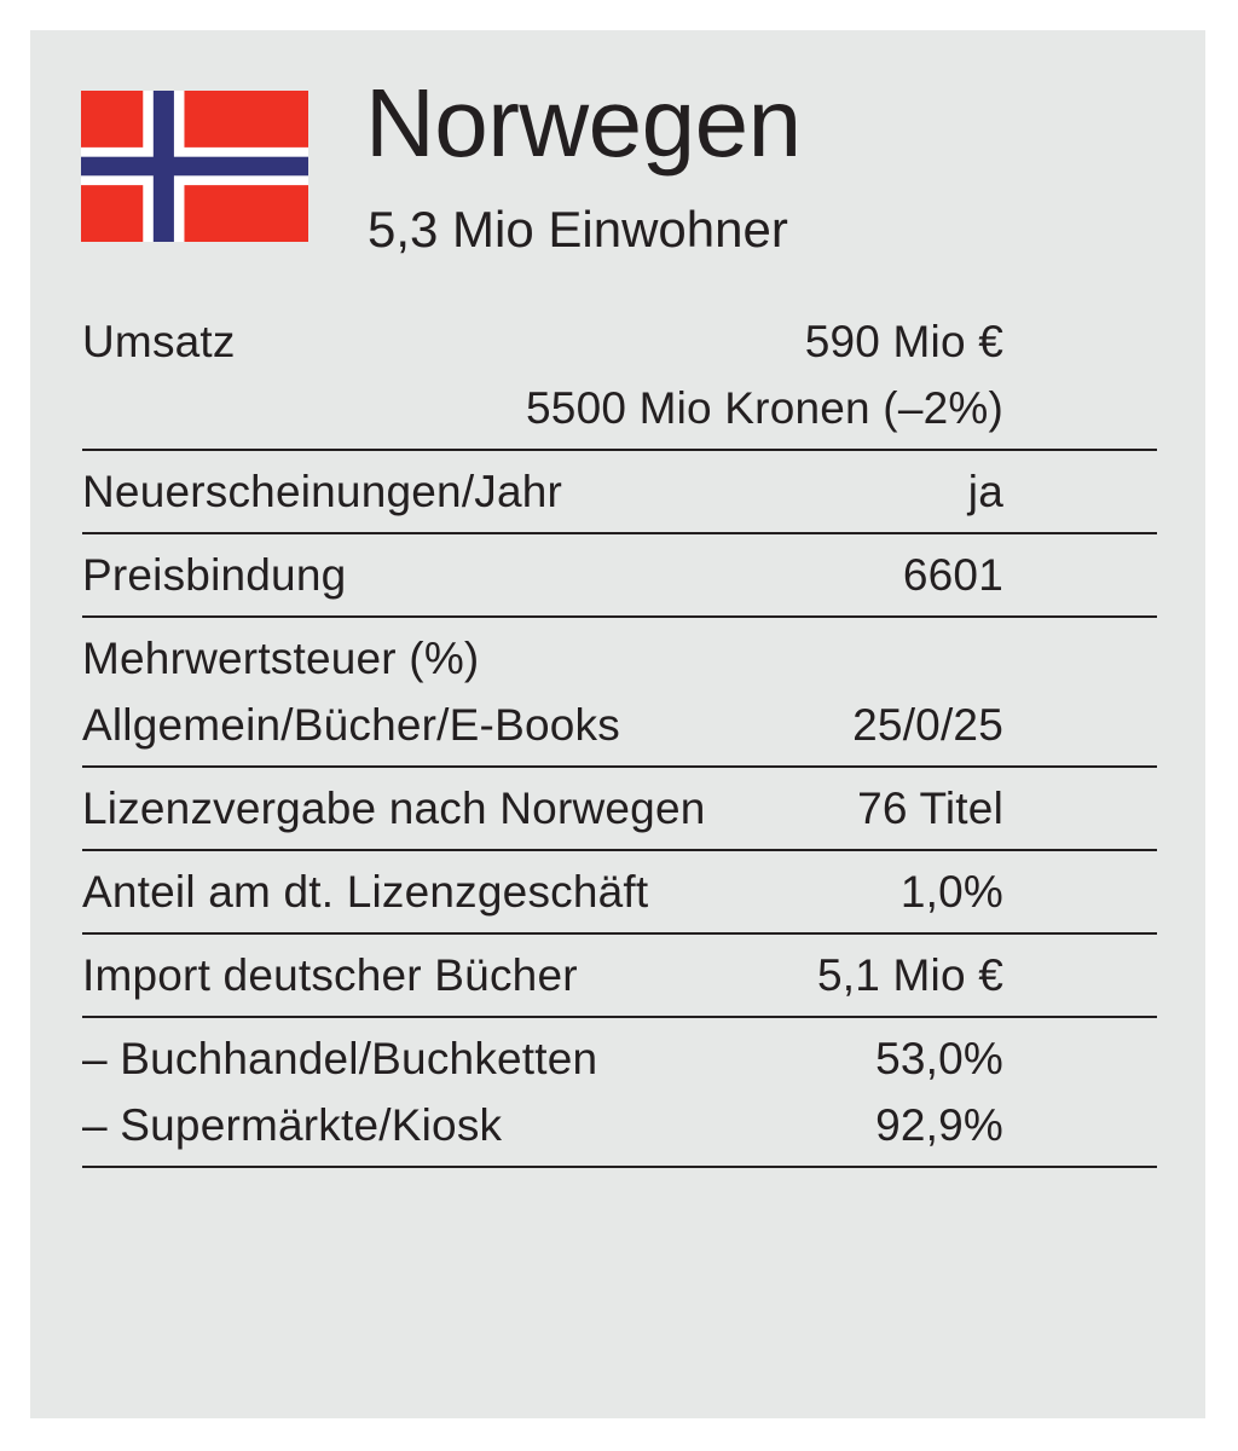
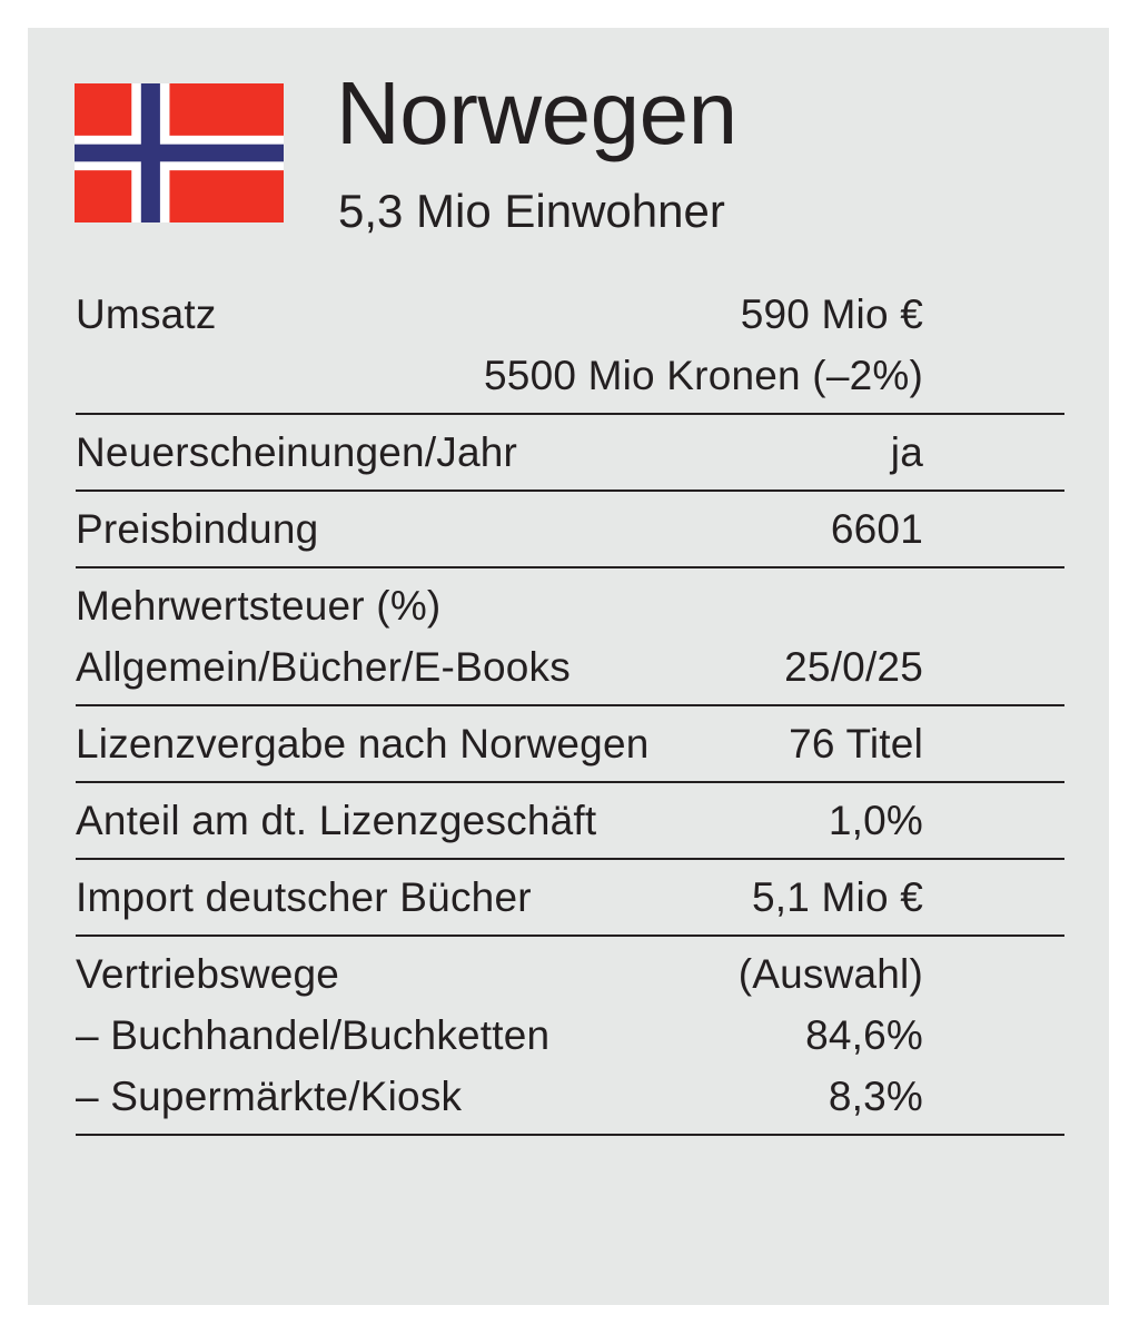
  Norwegen
  5,3 Mio Einwohner
  Umsatz
  590 Mio €
  5500 Mio Kronen (–2%)
  Neuerscheinungen/Jahr
  ja
  Preisbindung
  6601
  Mehrwertsteuer (%)
  Allgemein/Bücher/E-Books
  25/0/25
  Lizenzvergabe nach Norwegen
  76 Titel
  Anteil am dt. Lizenzgeschäft
  1,0%
  Import deutscher Bücher
  5,1 Mio €
+ Vertriebswege
+ (Auswahl)
  – Buchhandel/Buchketten
- 53,0%
+ 84,6%
  – Supermärkte/Kiosk
- 92,9%
+ 8,3%
